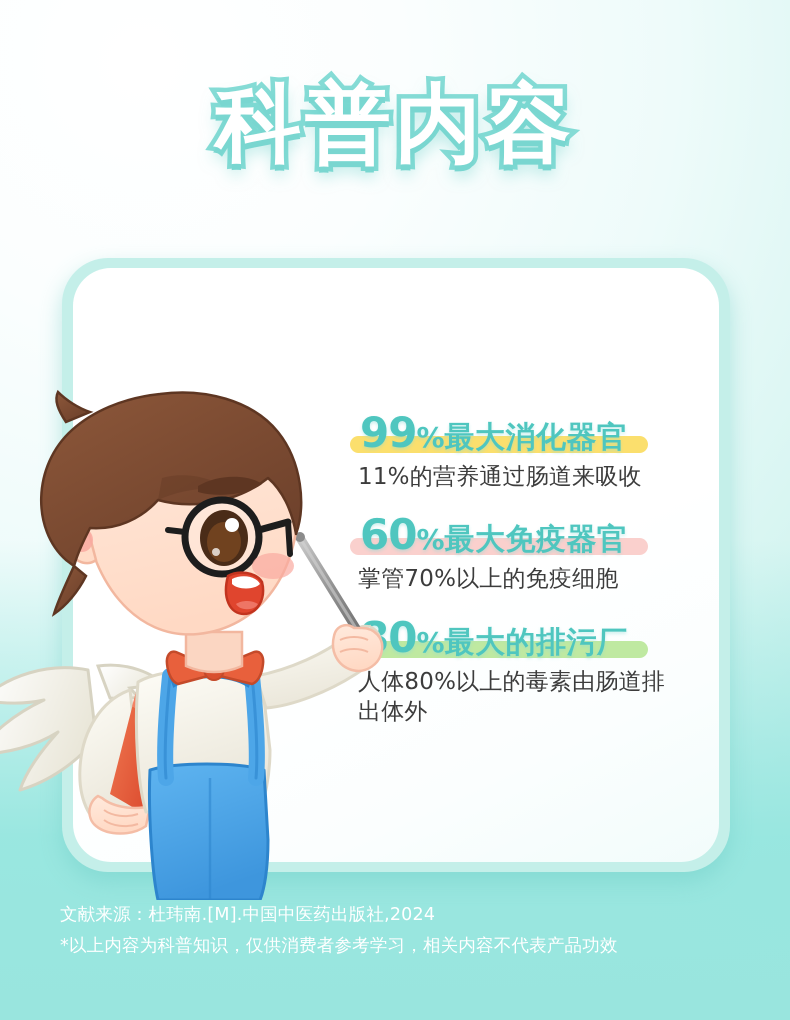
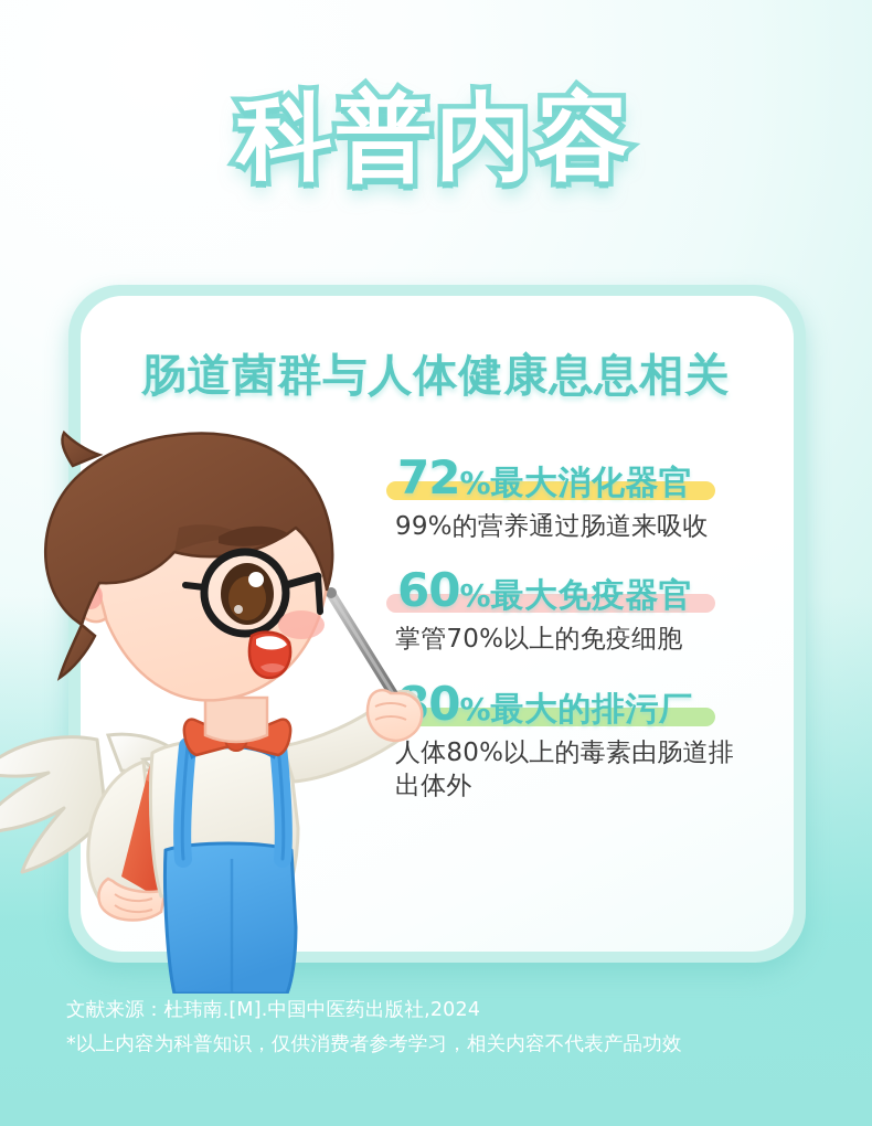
  科普内容
+ 肠道菌群与人体健康息息相关
- 99%最大消化器官
+ 72%最大消化器官
- 11%的营养通过肠道来吸收
+ 99%的营养通过肠道来吸收
  60%最大免疫器官
  掌管70%以上的免疫细胞
  0%最大的排污厂
  人体80%以上的毒素由肠道排出体外
  文献来源：杜玮南.[M].中国中医药出版社,2024
  *以上内容为科普知识，仅供消费者参考学习，相关内容不代表产品功效
